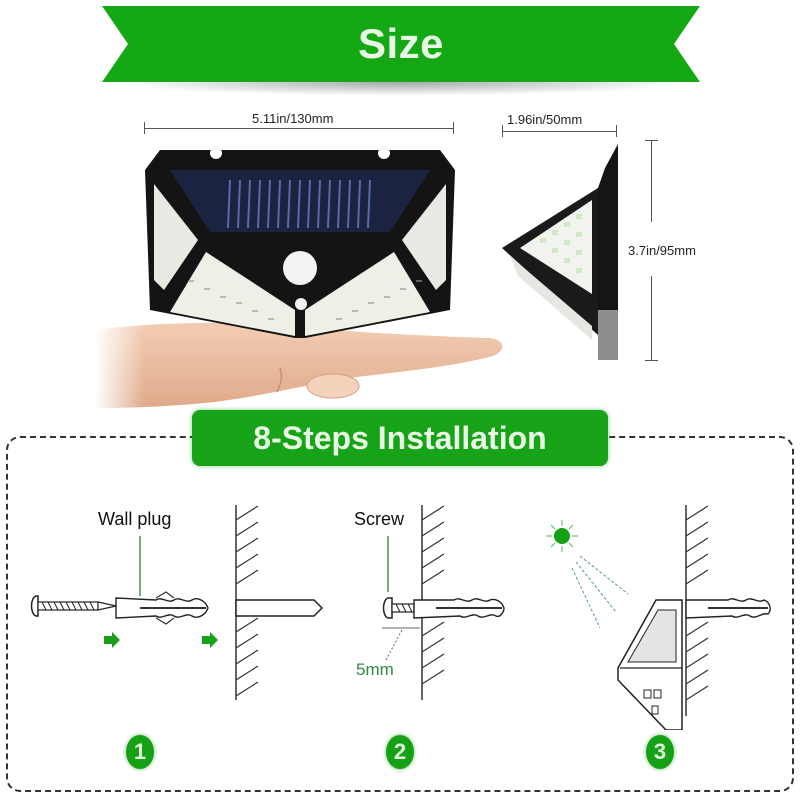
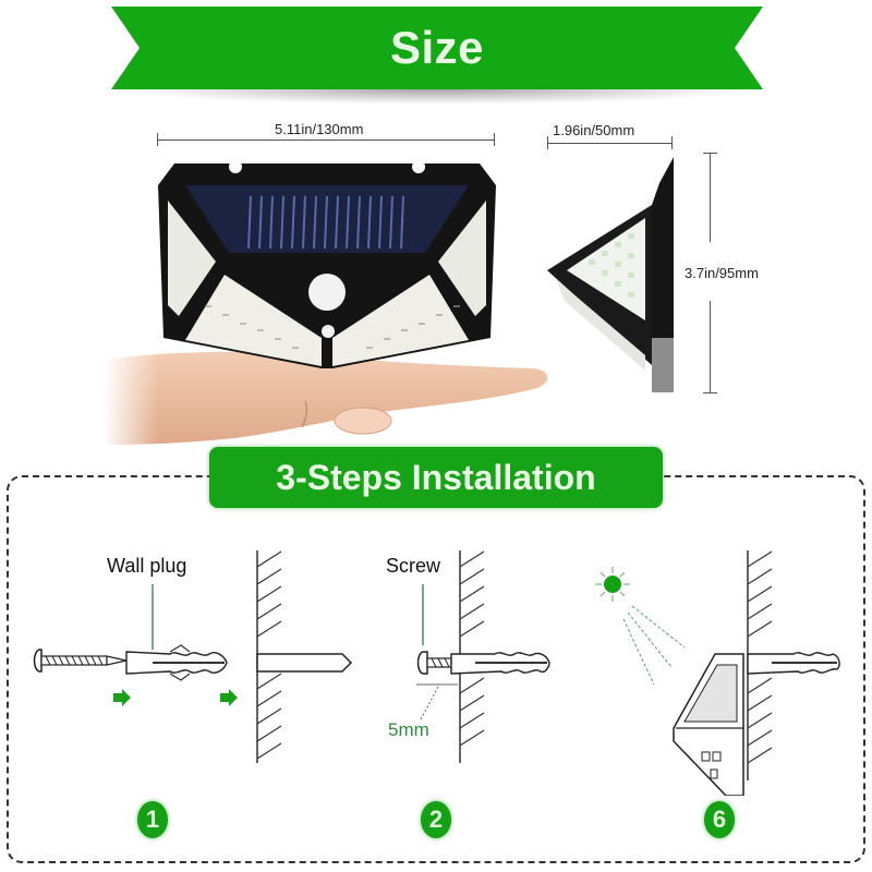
  Size
  5.11in/130mm
  1.96in/50mm
  3.7in/95mm
- 8-Steps Installation
+ 3-Steps Installation
  Wall plug
  1
  Screw
  5mm
  2
- 3
+ 6
